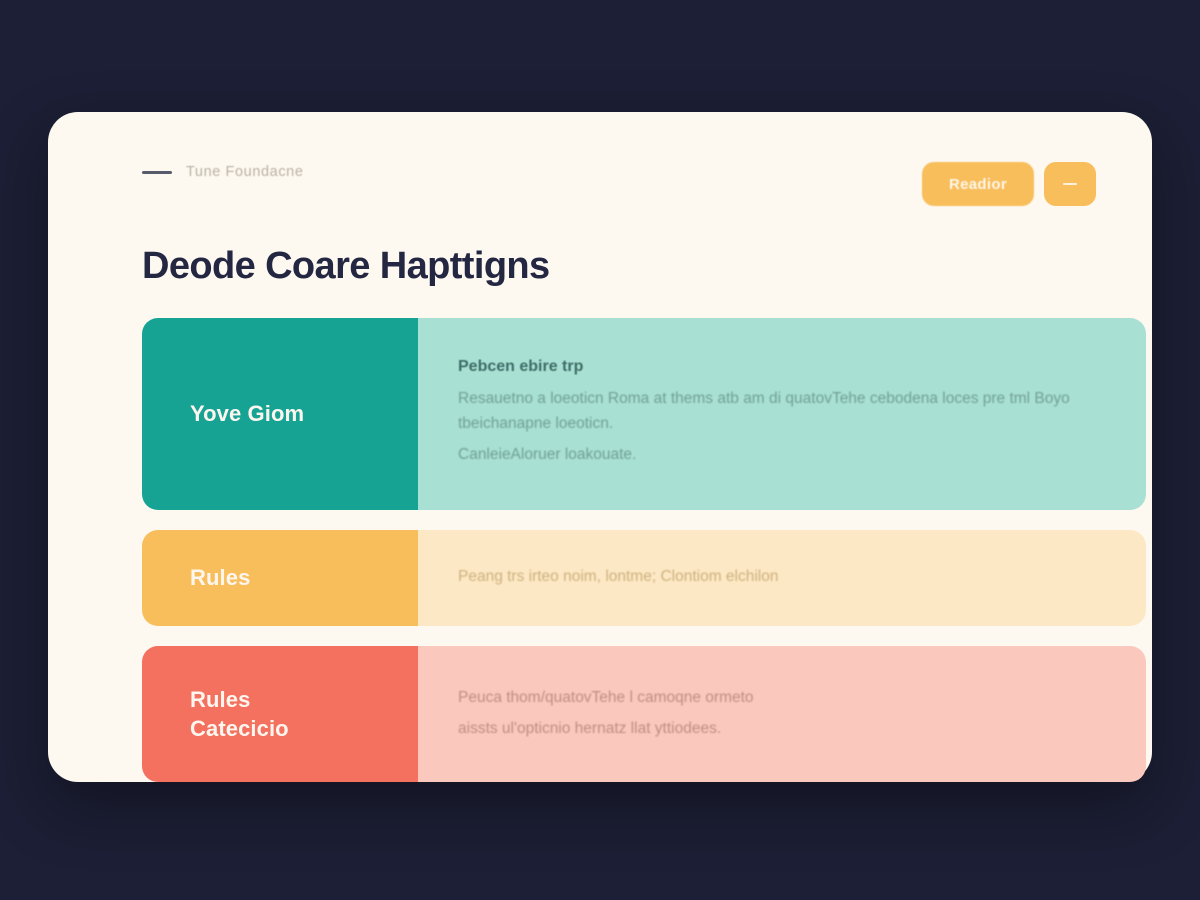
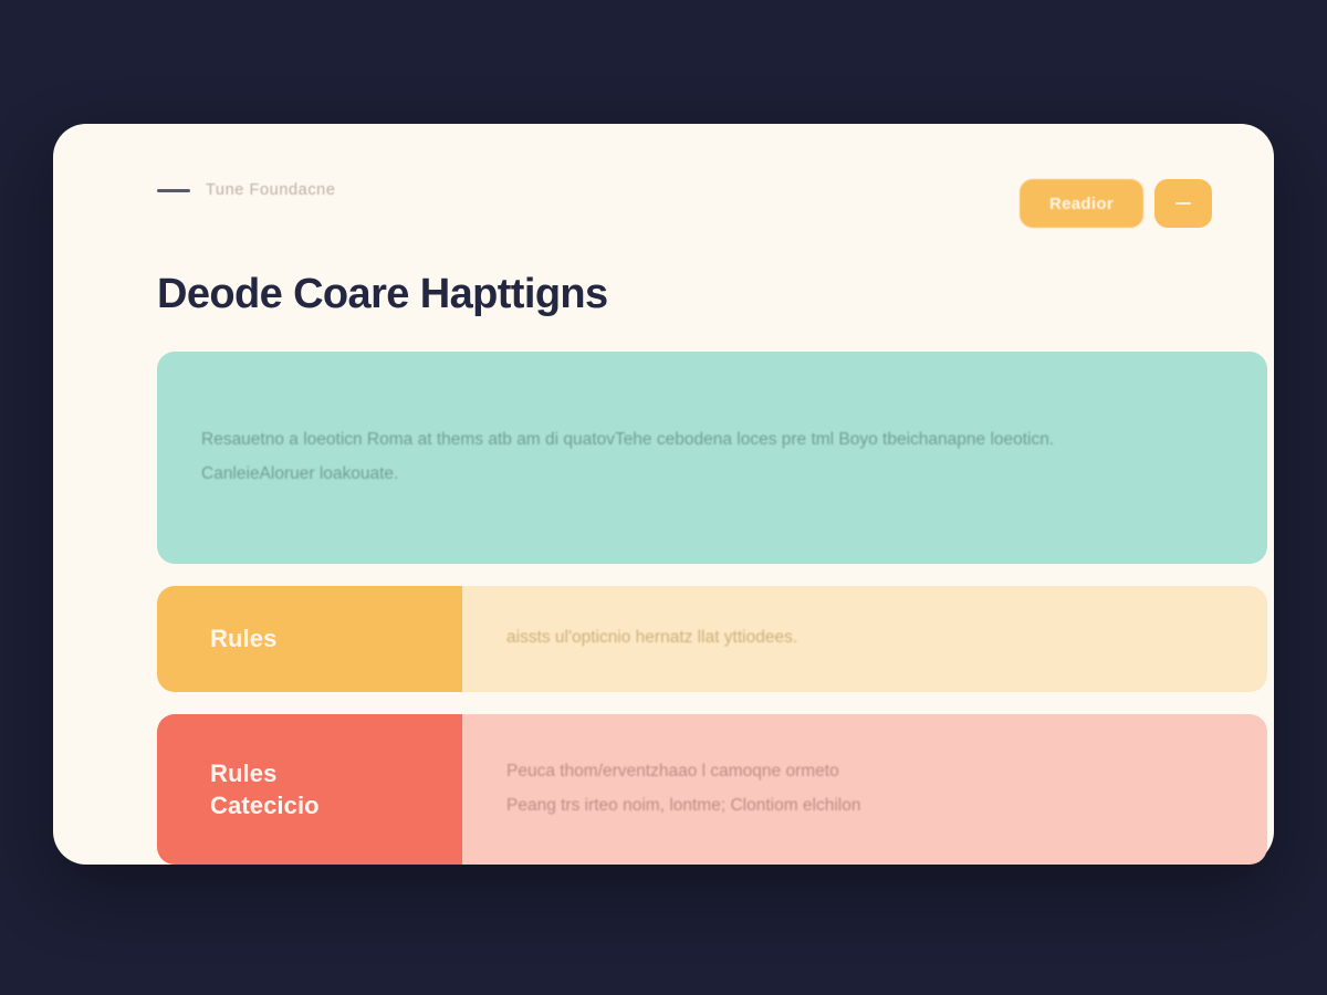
  Tune Foundacne
  Readior
  Deode Coare Hapttigns
- Yove Giom
- Pebcen ebire trp
  Resauetno a loeoticn Roma at thems atb am di quatovTehe cebodena loces pre tml Boyo tbeichanapne loeoticn.
  CanleieAloruer loakouate.
  Rules
- Peang trs irteo noim, lontme; Clontiom elchilon
+ aissts ul'opticnio hernatz llat yttiodees.
  Rules
  Catecicio
- Peuca thom/quatovTehe l camoqne ormeto
+ Peuca thom/erventzhaao l camoqne ormeto
- aissts ul'opticnio hernatz llat yttiodees.
+ Peang trs irteo noim, lontme; Clontiom elchilon
